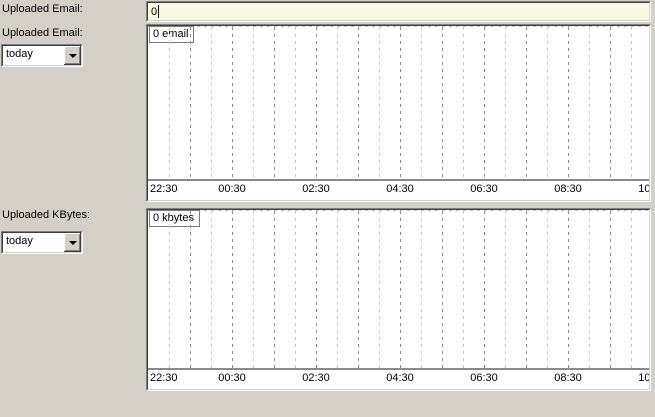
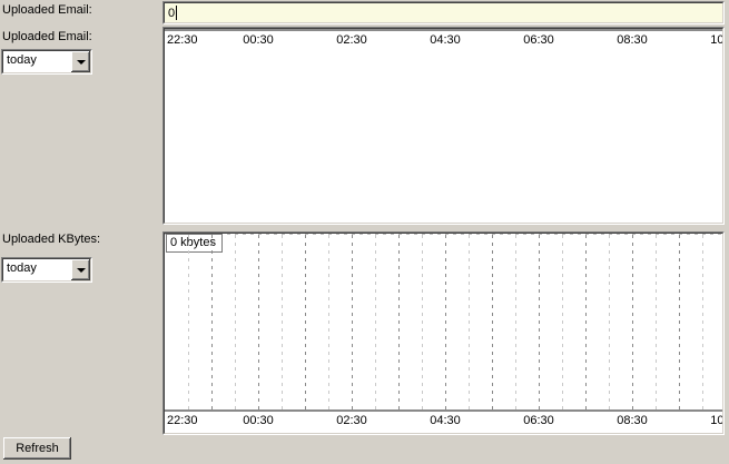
  Uploaded Email:
  Uploaded Email:
  today
  Uploaded KBytes:
  today
  0
- 0 email
  22:30
  00:30
  02:30
  04:30
  06:30
  08:30
  0 kbytes
  22:30
  00:30
  02:30
  04:30
  06:30
  08:30
+ Refresh
